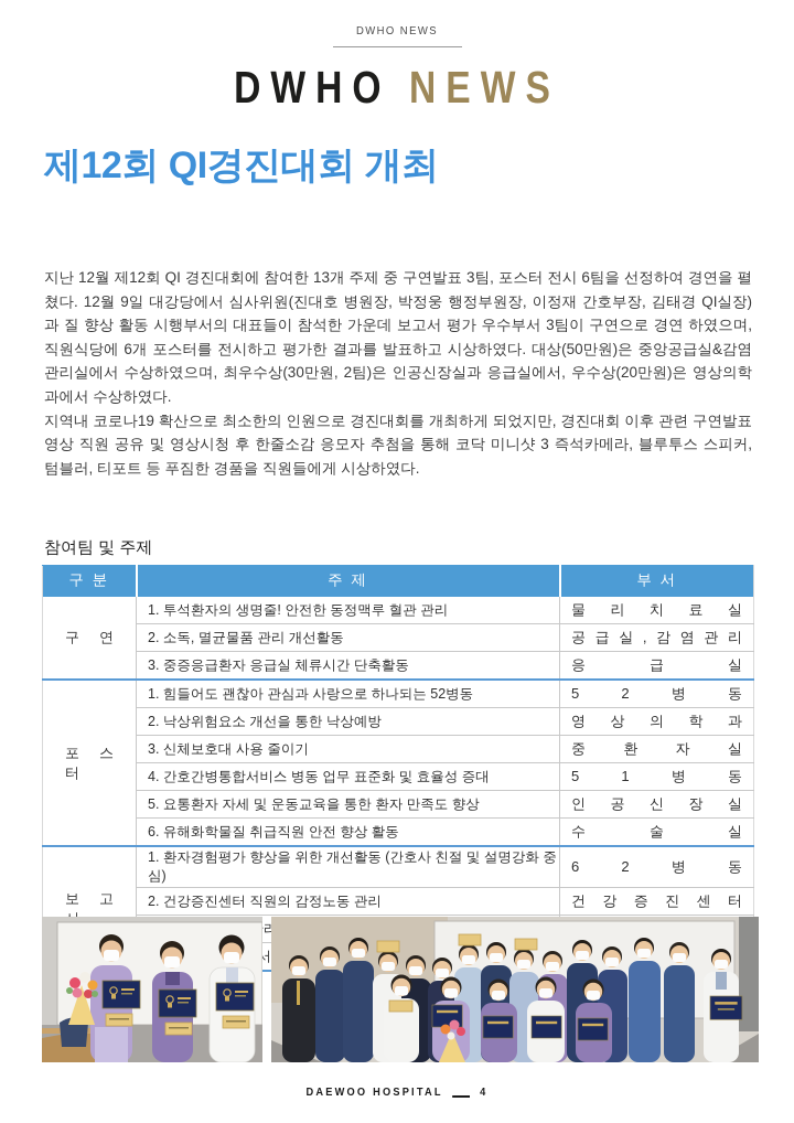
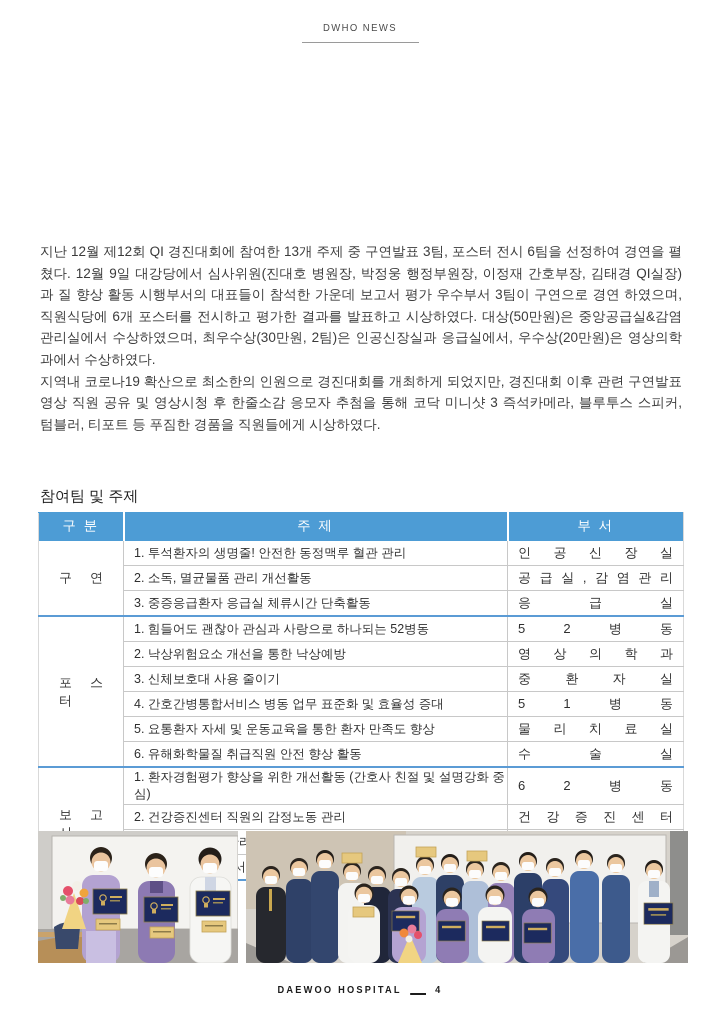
  DWHO NEWS
- DWHO
- NEWS
- 제12회 QI경진대회 개최
  지난 12월 제12회 QI 경진대회에 참여한 13개 주제 중 구연발표 3팀, 포스터 전시 6팀을 선정하여 경연을 펼쳤다. 12월 9일 대강당에서 심사위원(진대호 병원장, 박정웅 행정부원장, 이정재 간호부장, 김태경 QI실장)과 질 향상 활동 시행부서의 대표들이 참석한 가운데 보고서 평가 우수부서 3팀이 구연으로 경연 하였으며, 직원식당에 6개 포스터를 전시하고 평가한 결과를 발표하고 시상하였다. 대상(50만원)은 중앙공급실&감염관리실에서 수상하였으며, 최우수상(30만원, 2팀)은 인공신장실과 응급실에서, 우수상(20만원)은 영상의학과에서 수상하였다.
  지역내 코로나19 확산으로 최소한의 인원으로 경진대회를 개최하게 되었지만, 경진대회 이후 관련 구연발표 영상 직원 공유 및 영상시청 후 한줄소감 응모자 추첨을 통해 코닥 미니샷 3 즉석카메라, 블루투스 스피커, 텀블러, 티포트 등 푸짐한 경품을 직원들에게 시상하였다.
  참여팀 및 주제
  구 분	주 제	부 서
- 구 연	1. 투석환자의 생명줄! 안전한 동정맥루 혈관 관리	물 리 치 료 실
+ 구 연	1. 투석환자의 생명줄! 안전한 동정맥루 혈관 관리	인 공 신 장 실
  2. 소독, 멸균물품 관리 개선활동	공 급 실 , 감 염 관 리
  3. 중증응급환자 응급실 체류시간 단축활동	응 급 실
  포 스 터	1. 힘들어도 괜찮아 관심과 사랑으로 하나되는 52병동	5 2 병 동
  2. 낙상위험요소 개선을 통한 낙상예방	영 상 의 학 과
  3. 신체보호대 사용 줄이기	중 환 자 실
  4. 간호간병통합서비스 병동 업무 표준화 및 효율성 증대	5 1 병 동
- 5. 요통환자 자세 및 운동교육을 통한 환자 만족도 향상	인 공 신 장 실
+ 5. 요통환자 자세 및 운동교육을 통한 환자 만족도 향상	물 리 치 료 실
  6. 유해화학물질 취급직원 안전 향상 활동	수 술 실
  보 고	1. 환자경험평가 향상을 위한 개선활동 (간호사 친절 및 설명강화 중심)	6 2 병 동
  2. 건강증진센터 직원의 감정노동 관리	건 강 증 진 센 터
  DAEWOO HOSPITAL
  4
